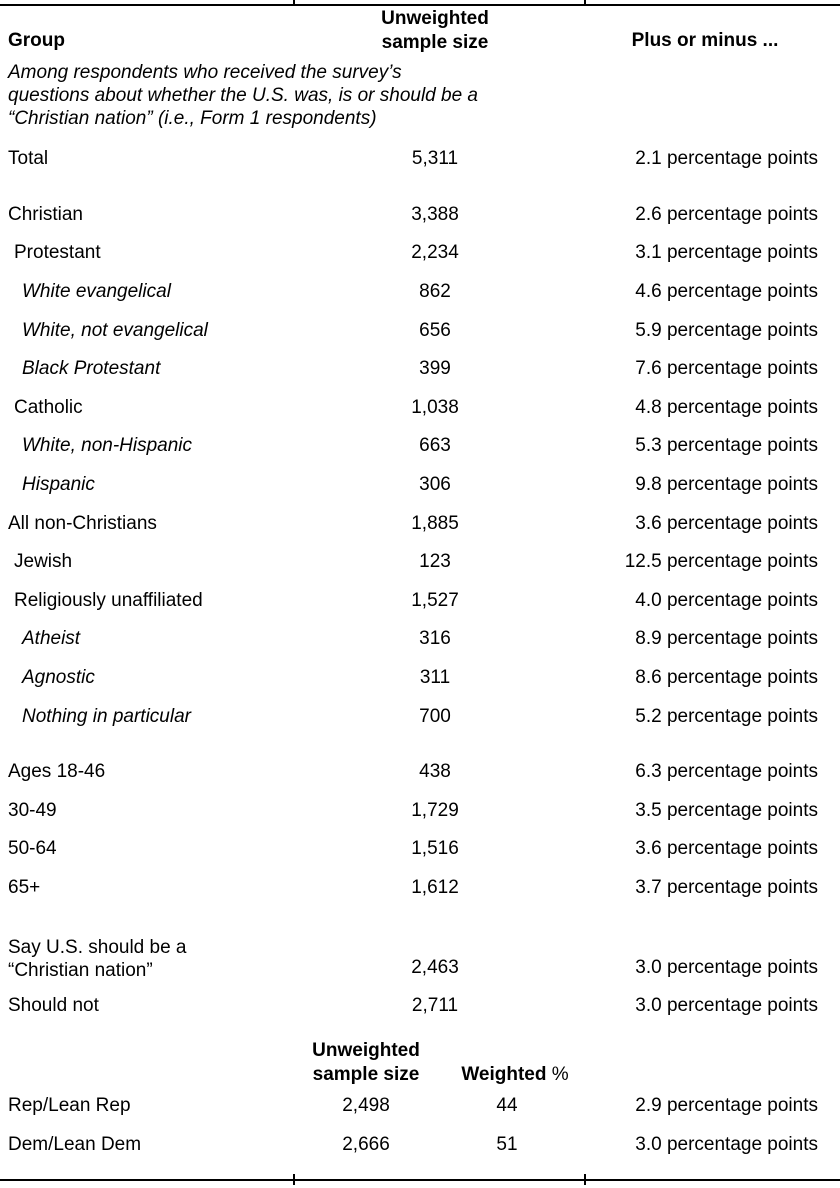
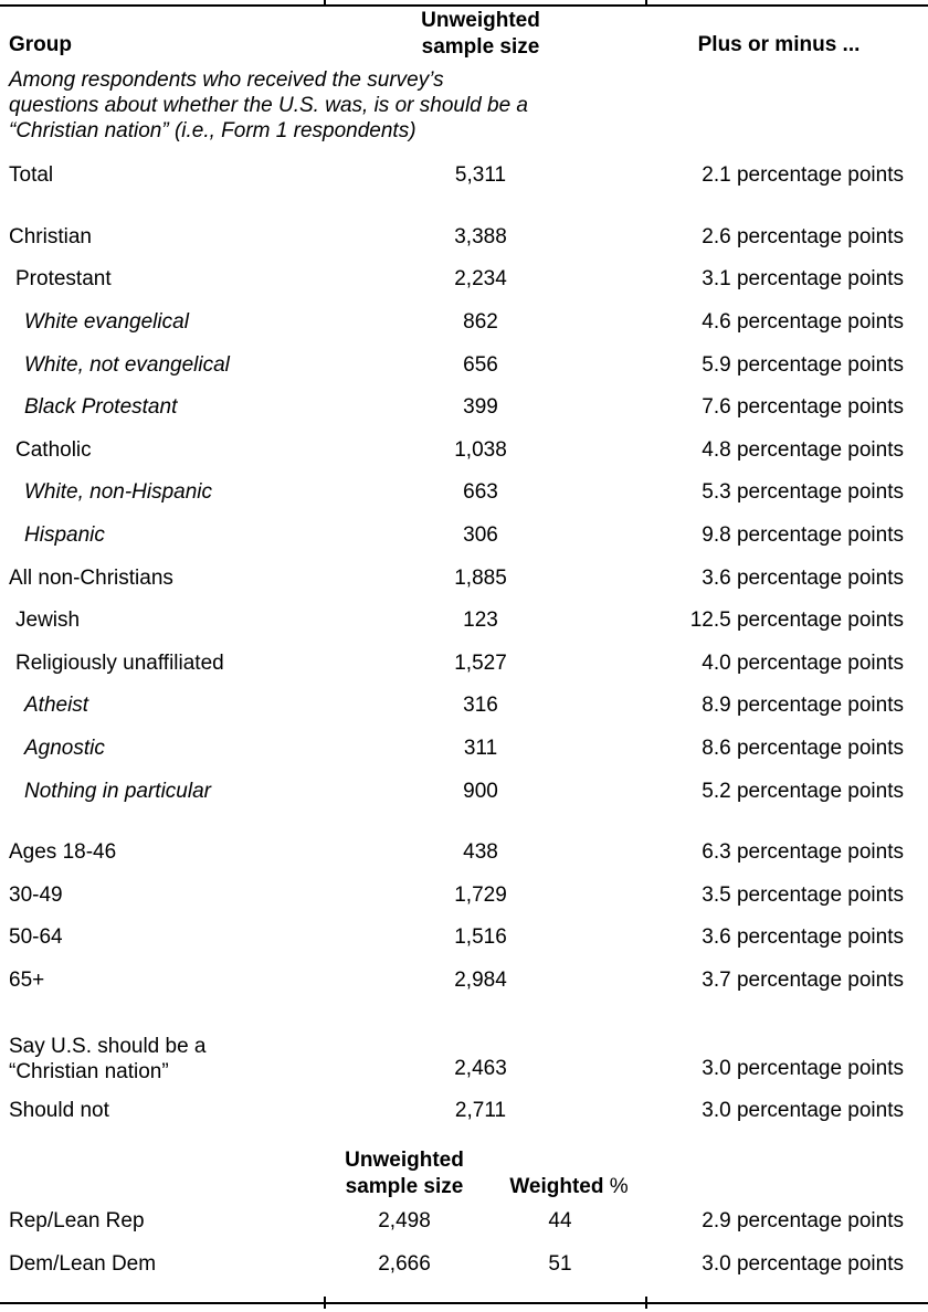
  Group
  Unweighted
  sample size
  Plus or minus ...
  Among respondents who received the survey’s
  questions about whether the U.S. was, is or should be a
  “Christian nation” (i.e., Form 1 respondents)
  Total
  5,311
  2.1 percentage points
  Christian
  3,388
  2.6 percentage points
  Protestant
  2,234
  3.1 percentage points
  White evangelical
  862
  4.6 percentage points
  White, not evangelical
  656
  5.9 percentage points
  Black Protestant
  399
  7.6 percentage points
  Catholic
  1,038
  4.8 percentage points
  White, non-Hispanic
  663
  5.3 percentage points
  Hispanic
  306
  9.8 percentage points
  All non-Christians
  1,885
  3.6 percentage points
  Jewish
  123
  12.5 percentage points
  Religiously unaffiliated
  1,527
  4.0 percentage points
  Atheist
  316
  8.9 percentage points
  Agnostic
  311
  8.6 percentage points
  Nothing in particular
- 700
+ 900
  5.2 percentage points
  Ages 18-46
  438
  6.3 percentage points
  30-49
  1,729
  3.5 percentage points
  50-64
  1,516
  3.6 percentage points
  65+
- 1,612
+ 2,984
  3.7 percentage points
  Say U.S. should be a
  “Christian nation”
  2,463
  3.0 percentage points
  Should not
  2,711
  3.0 percentage points
  Unweighted
  sample size
  Weighted %
  Rep/Lean Rep
  2,498
  44
  2.9 percentage points
  Dem/Lean Dem
  2,666
  51
  3.0 percentage points
